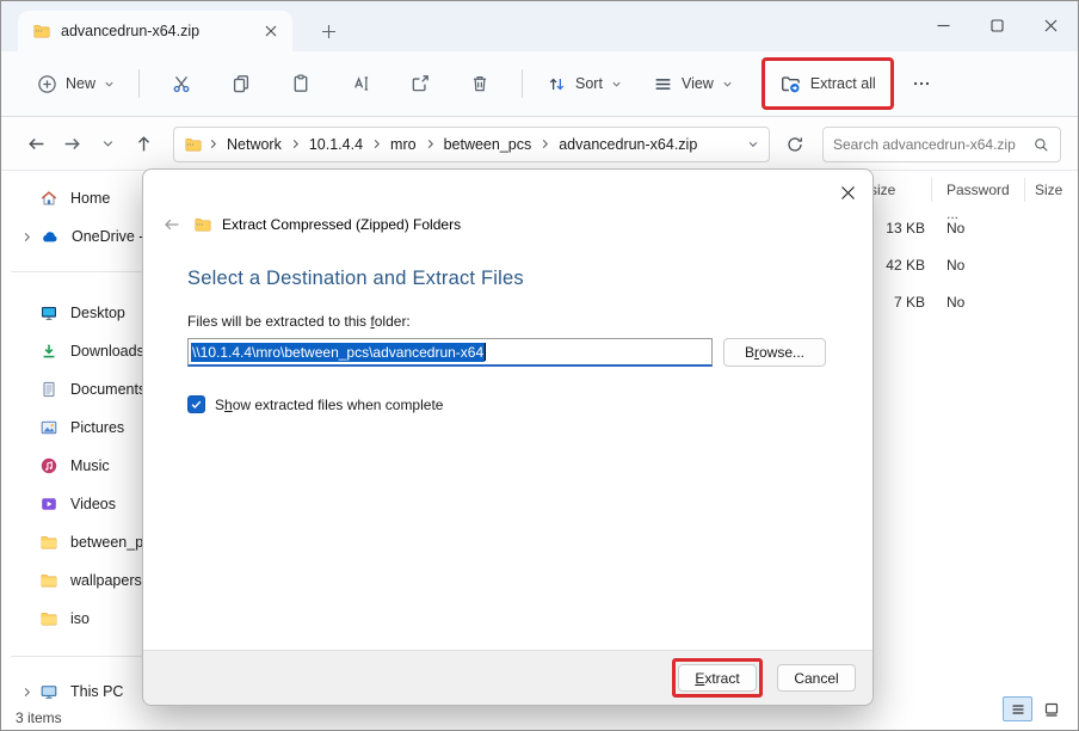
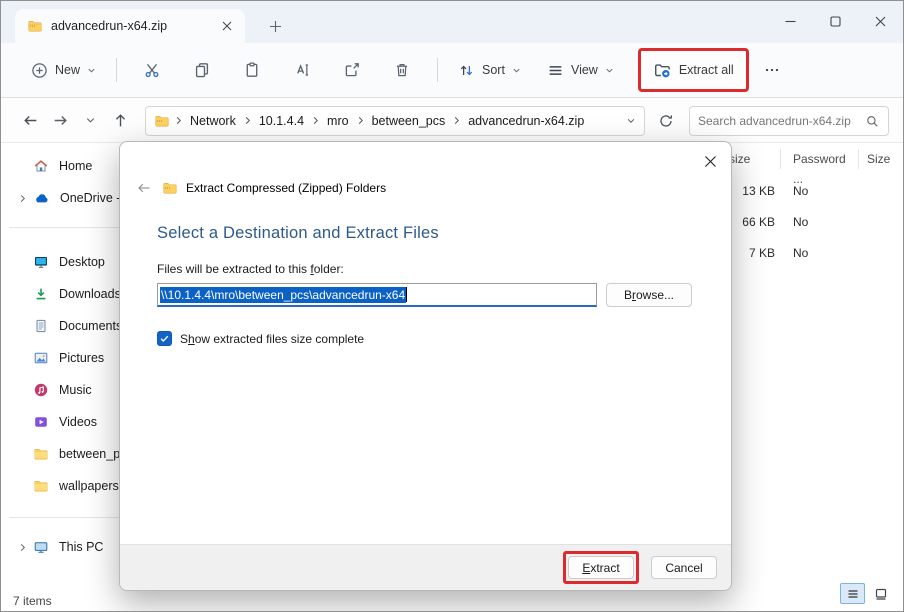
  advancedrun-x64.zip
  New
  Sort
  View
  Extract all
  Network
  10.1.4.4
  mro
  between_pcs
  advancedrun-x64.zip
  Search advancedrun-x64.zip
  Home
  OneDrive
  Desktop
  Downloads
  Document
  Pictures
  Music
  Videos
  between_p
  wallpapers
- iso
  This PC
  size
  Password ...
  Size
  13 KB
  No
- 42 KB
+ 66 KB
  No
  7 KB
  No
- 3 items
+ 7 items
  Extract Compressed (Zipped) Folders
  Select a Destination and Extract Files
  Files will be extracted to this folder:
  \\10.1.4.4\mro\between_pcs\advancedrun-x64
  Browse...
- Show extracted files when complete
+ Show extracted files size complete
  Extract
  Cancel
